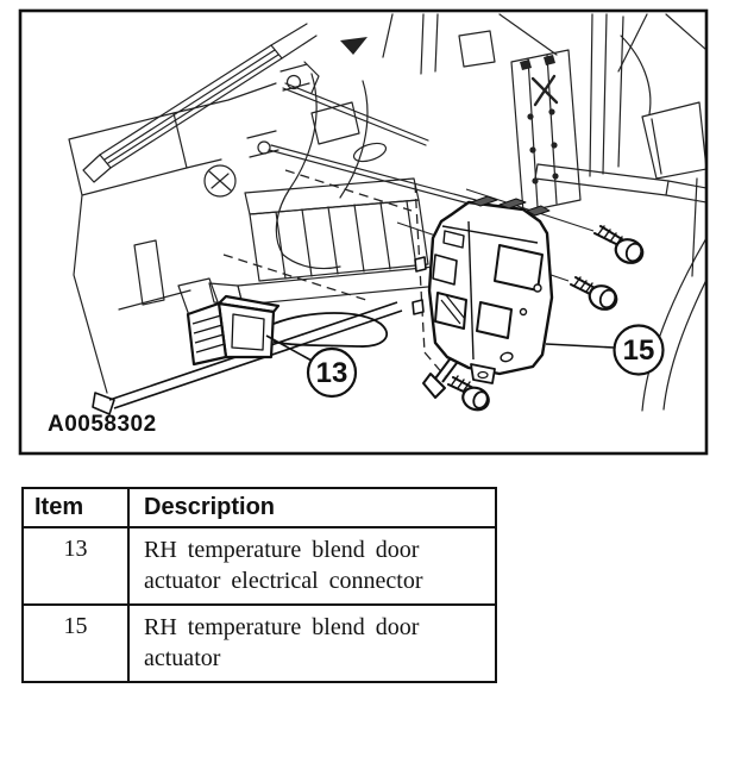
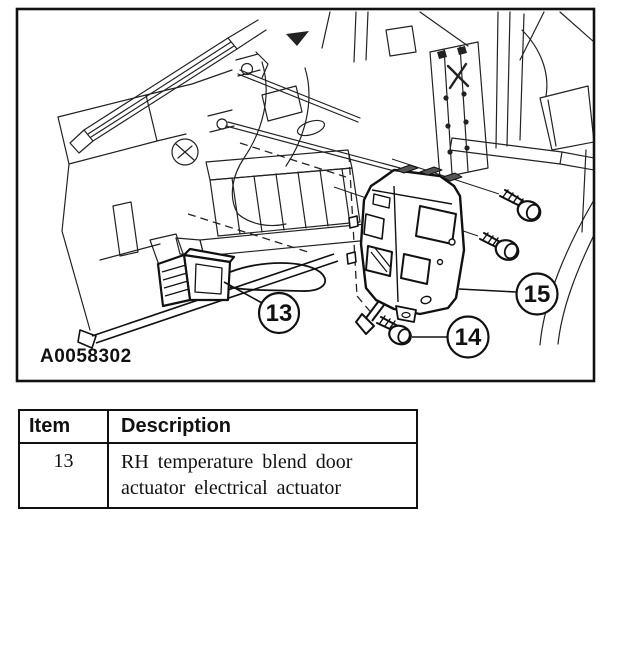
  13
+ 14
  15
  A0058302
  Item	Description
- 13	RH temperature blend door actuator electrical connector
+ 13	RH temperature blend door actuator electrical actuator
- 15	RH temperature blend door actuator
